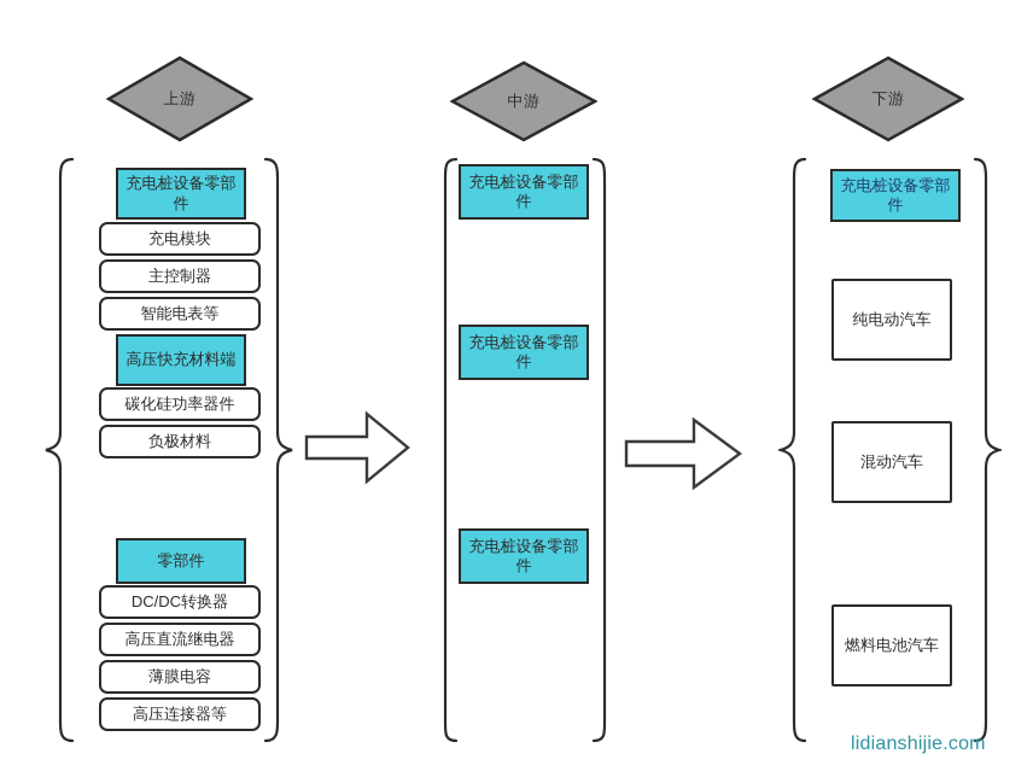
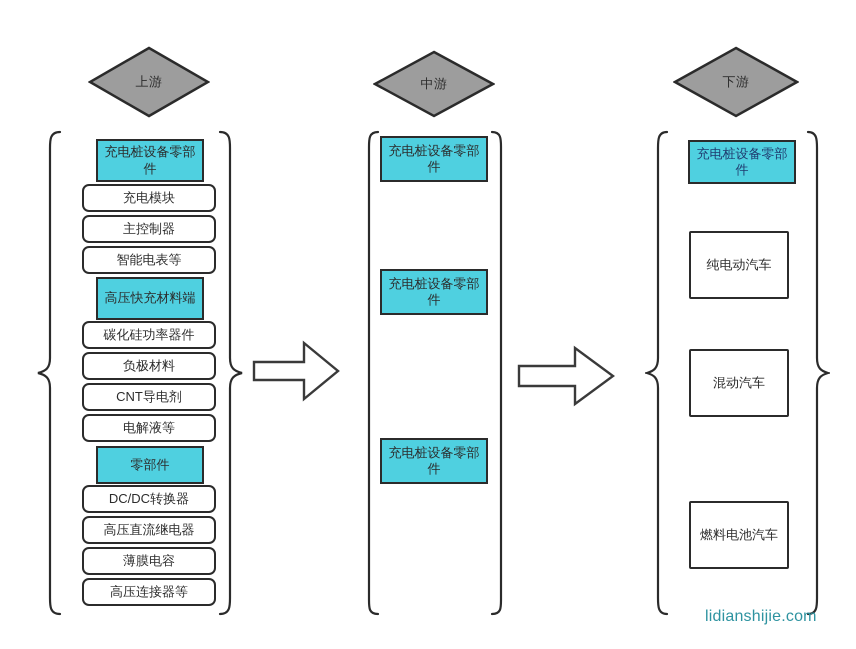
  上游
  中游
  下游
  充电桩设备零部件
  充电模块
  主控制器
  智能电表等
  高压快充材料端
  碳化硅功率器件
  负极材料
+ CNT导电剂
+ 电解液等
  零部件
  DC/DC转换器
  高压直流继电器
  薄膜电容
  高压连接器等
  充电桩设备零部件
  充电桩设备零部件
  充电桩设备零部件
  充电桩设备零部件
  纯电动汽车
  混动汽车
  燃料电池汽车
  lidianshijie.com
